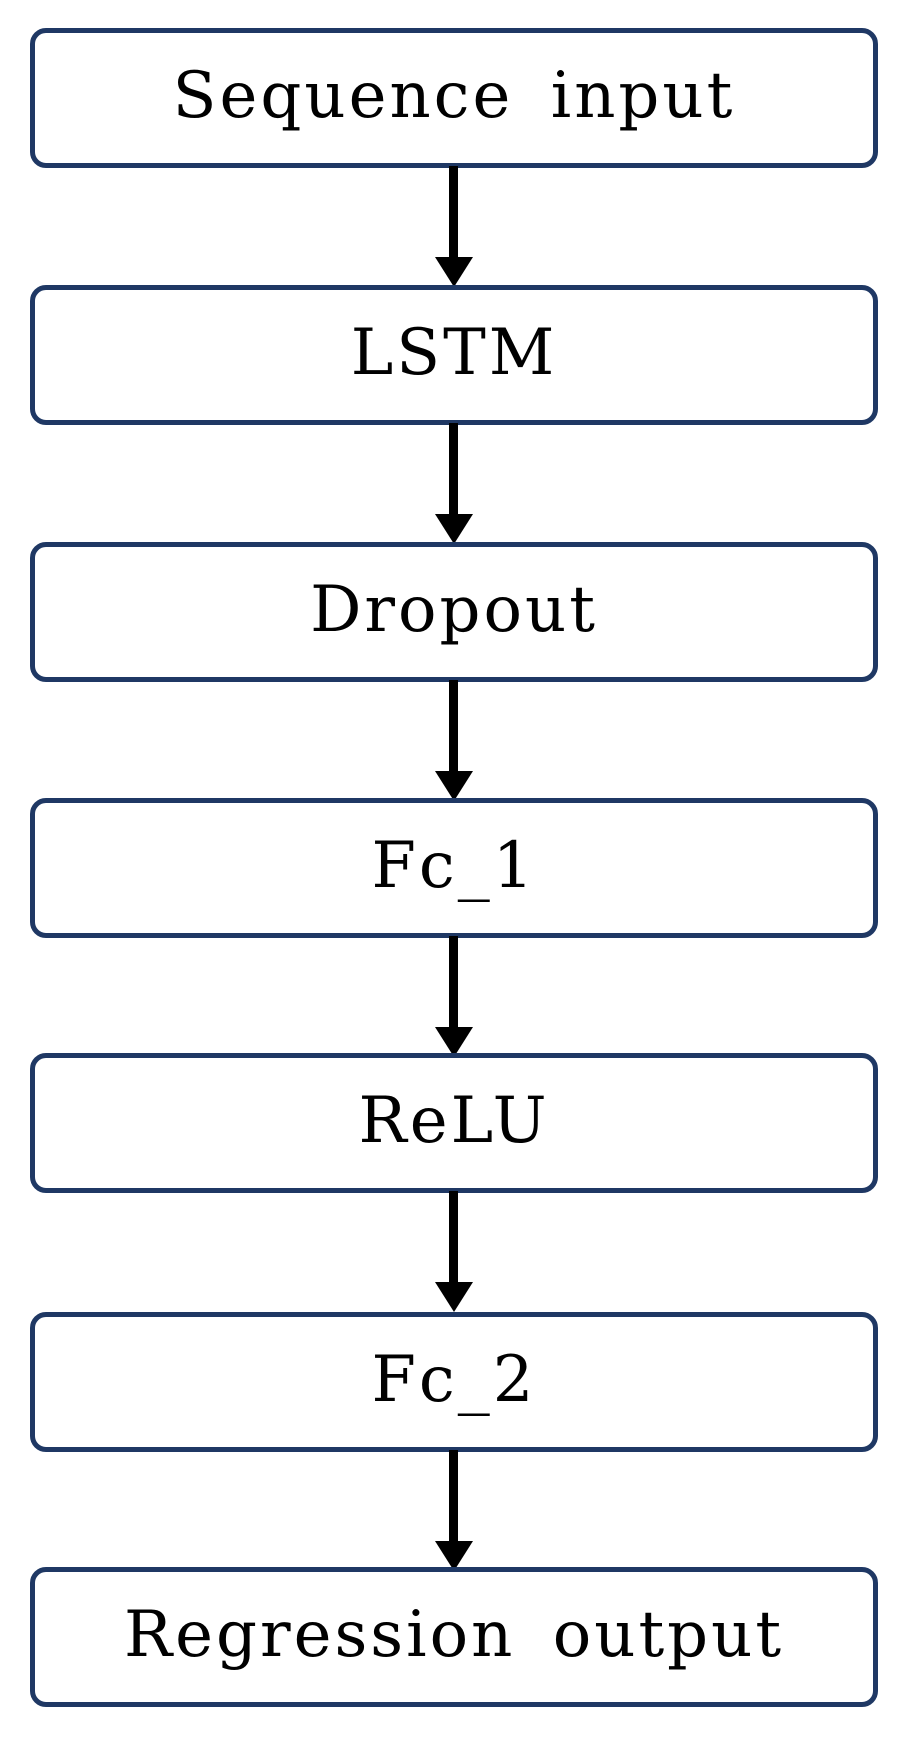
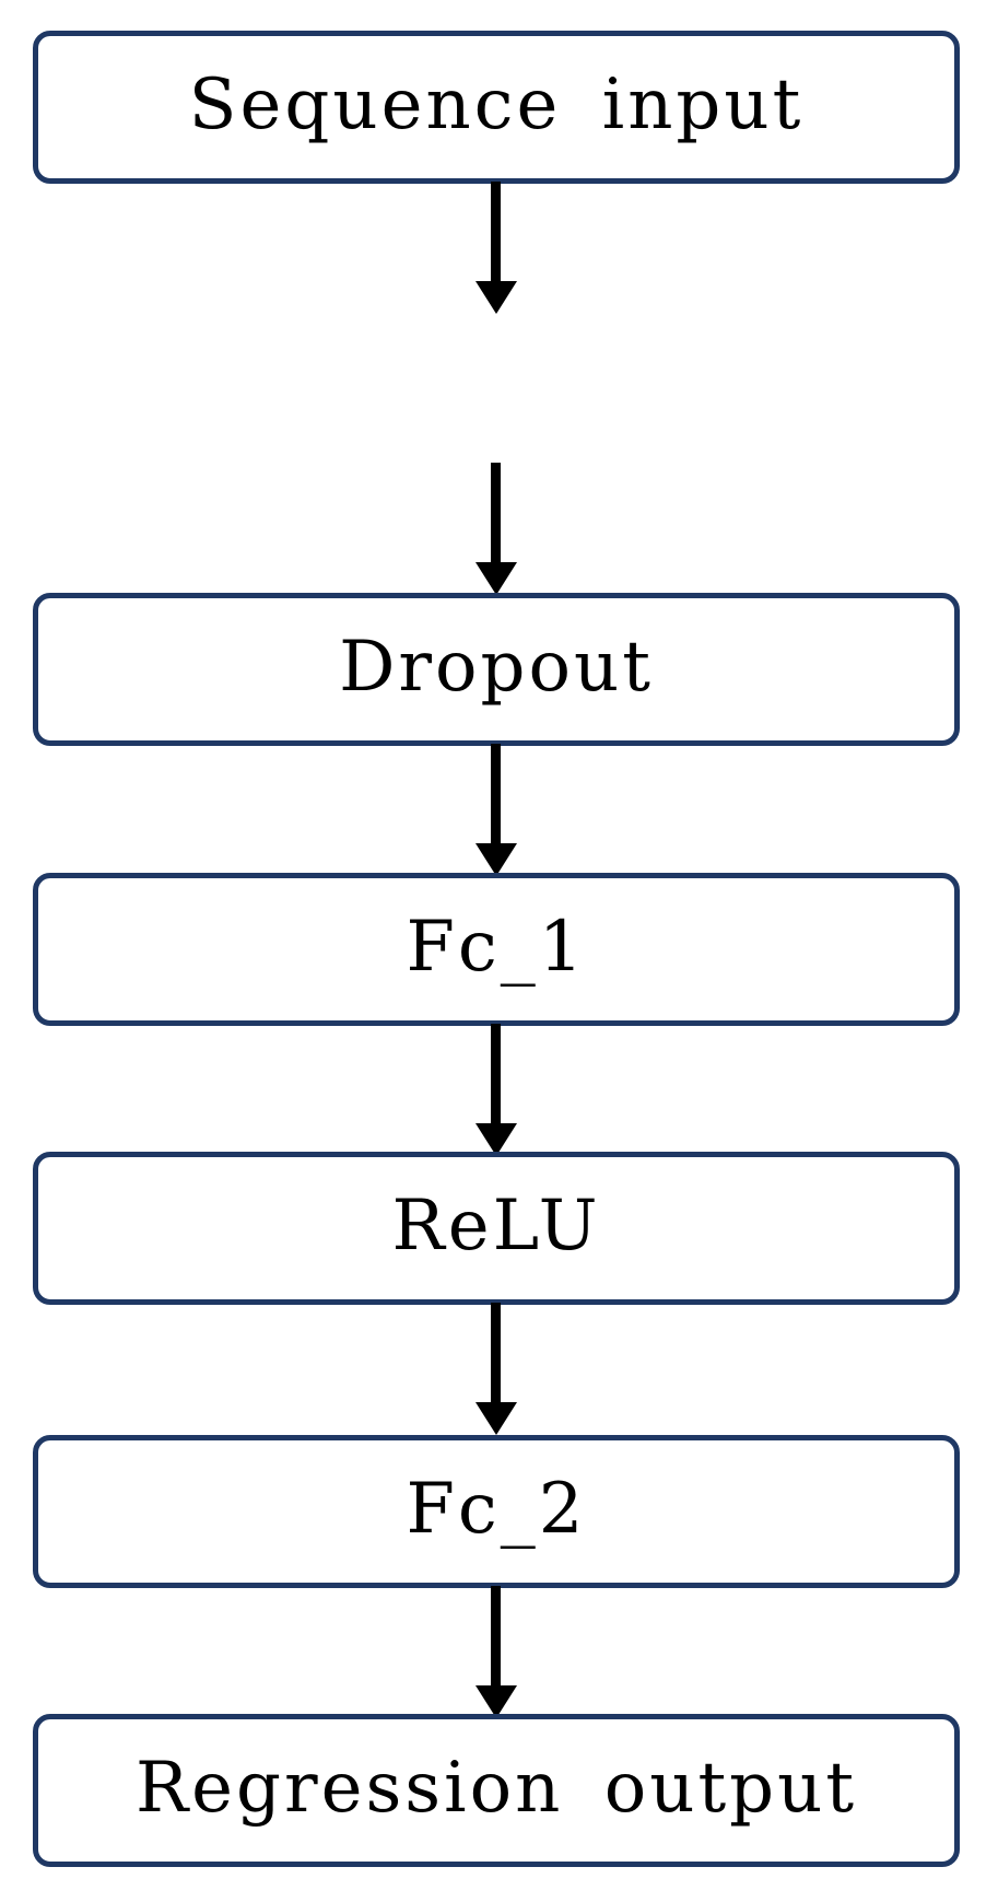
  Sequence input
- LSTM
  Dropout
  Fc_1
  ReLU
  Fc_2
  Regression output
